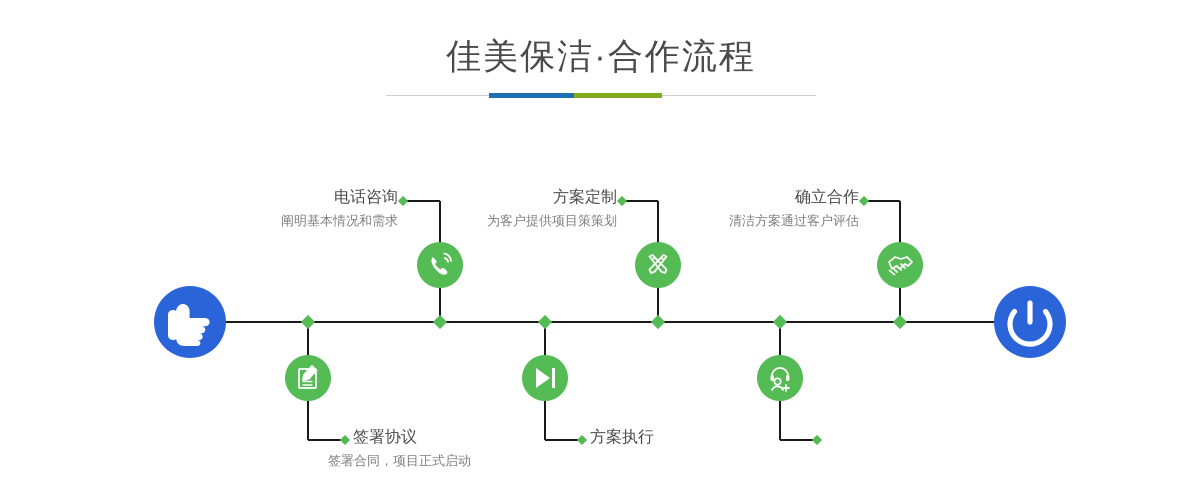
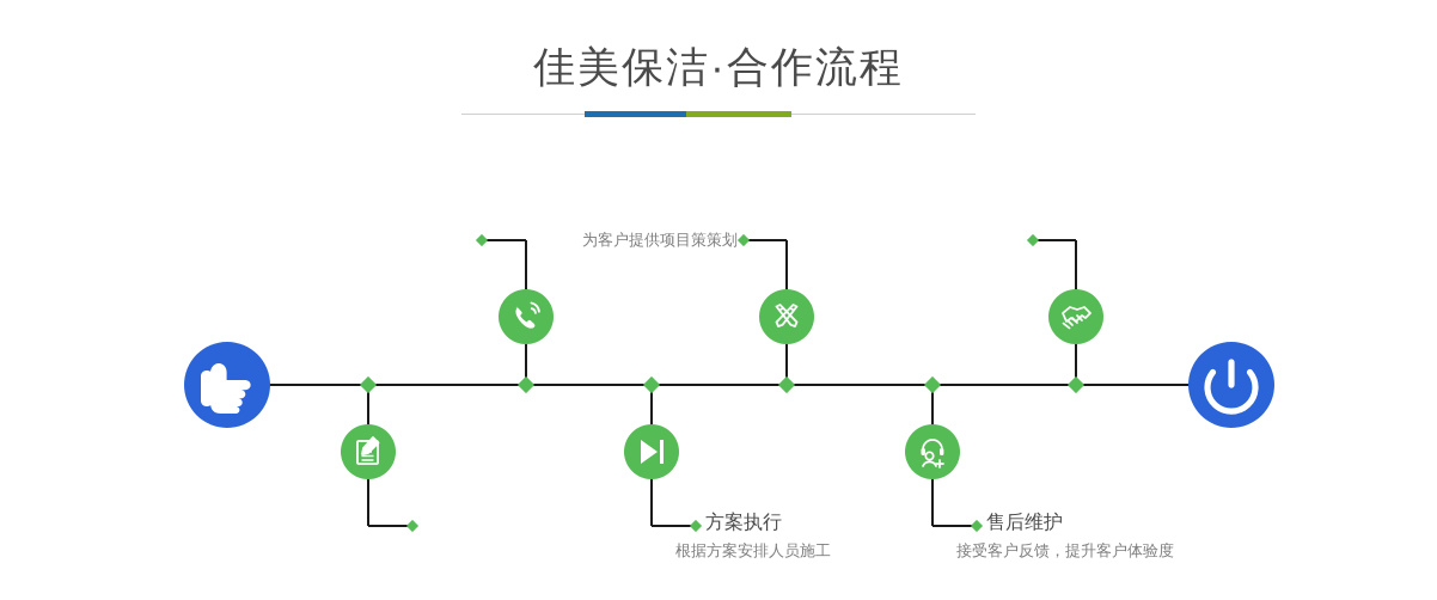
  佳美保洁·合作流程
- 电话咨询
- 阐明基本情况和需求
- 方案定制
  为客户提供项目策策划
- 确立合作
- 清洁方案通过客户评估
- 签署协议
- 签署合同，项目正式启动
  方案执行
+ 根据方案安排人员施工
+ 售后维护
+ 接受客户反馈，提升客户体验度
